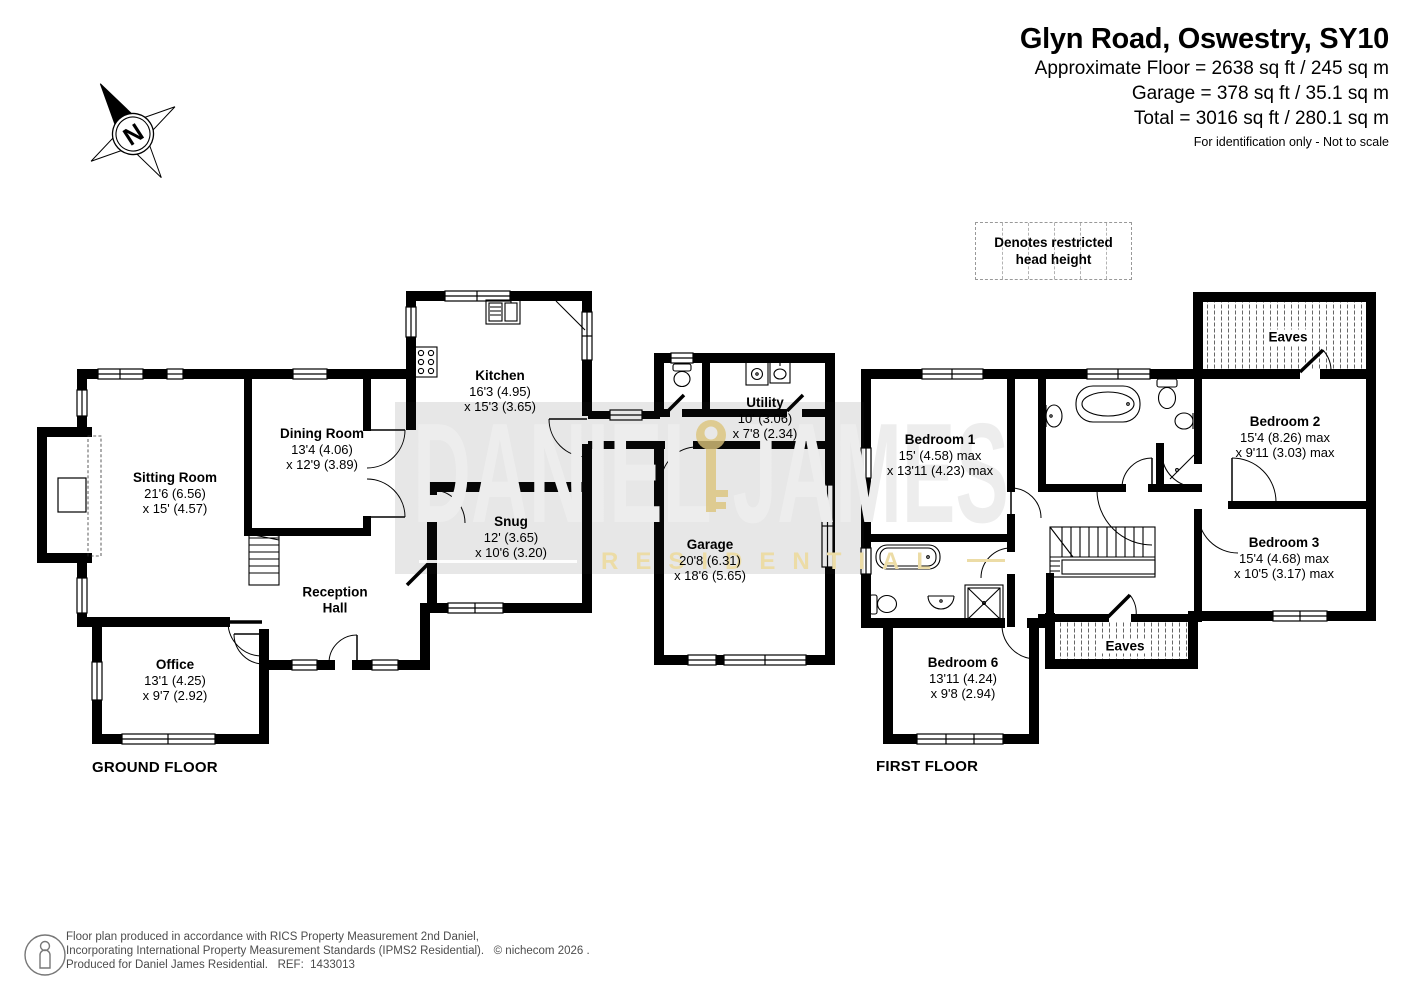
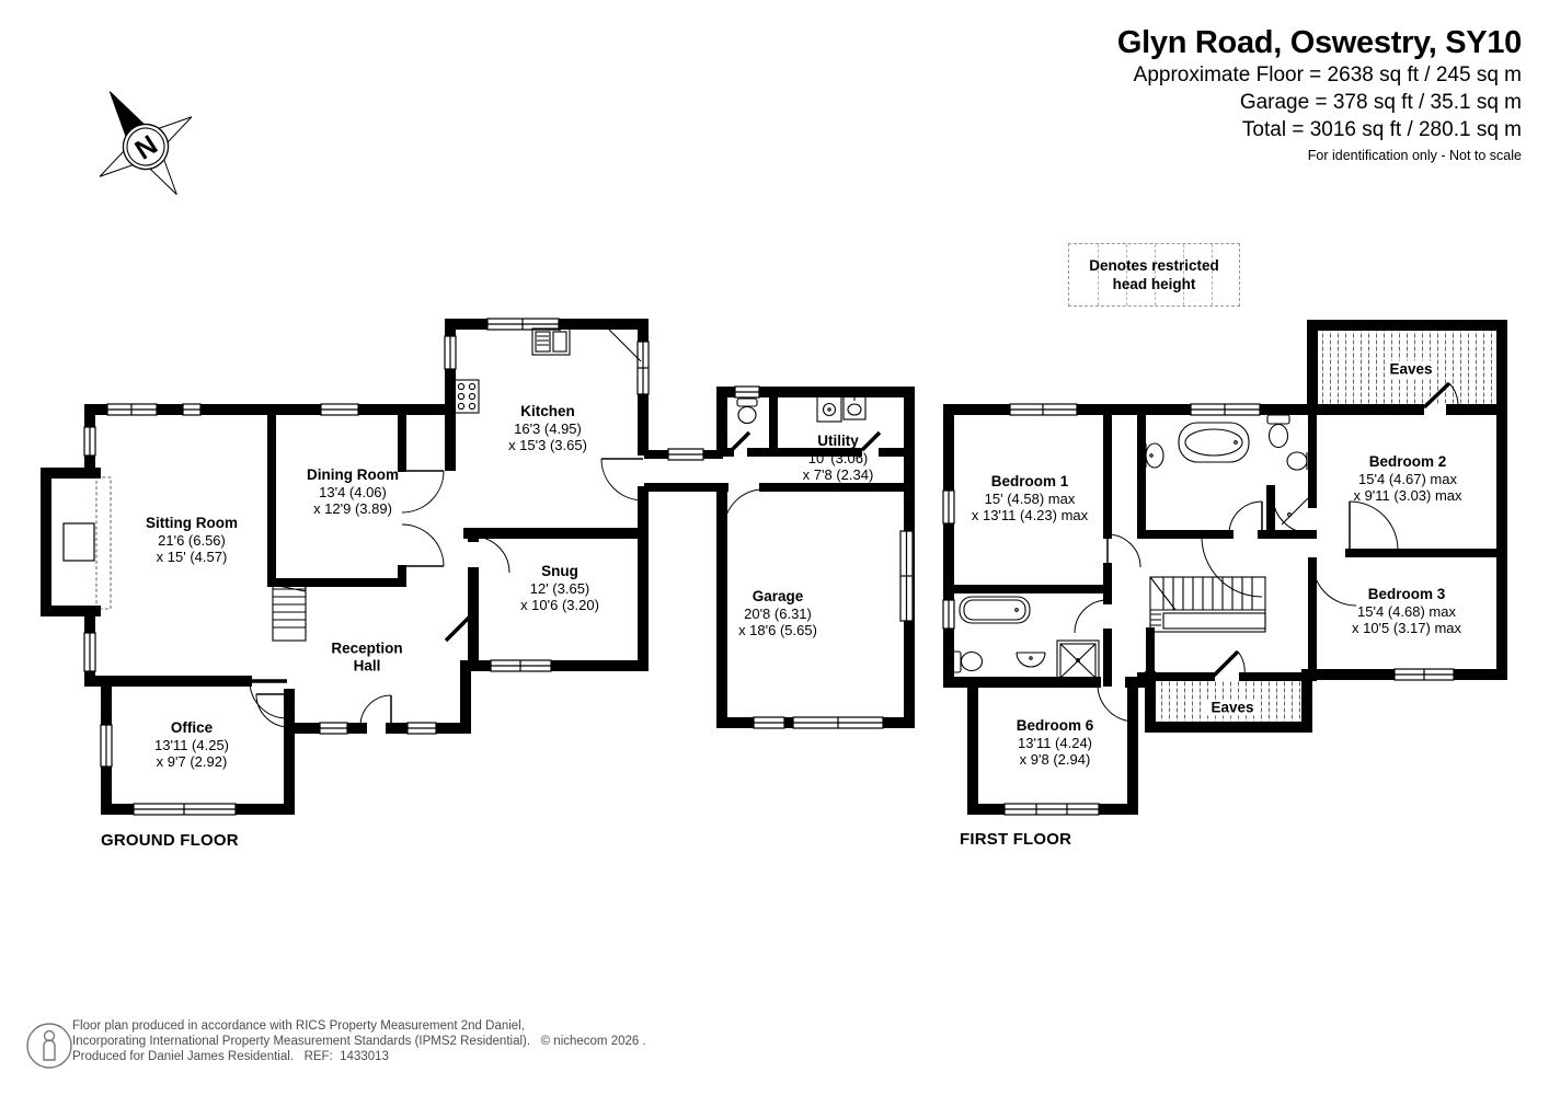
- DANIEL JAMES
- RESIDENTIAL
  Glyn Road, Oswestry, SY10
  Approximate Floor = 2638 sq ft / 245 sq m
  Garage = 378 sq ft / 35.1 sq m
  Total = 3016 sq ft / 280.1 sq m
  For identification only - Not to scale
  Denotes restricted head height
  Sitting Room
  21'6 (6.56)
  x 15' (4.57)
  Dining Room
  13'4 (4.06)
  x 12'9 (3.89)
  Kitchen
  16'3 (4.95)
  x 15'3 (3.65)
  Utility
  10' (3.06)
  x 7'8 (2.34)
  Snug
  12' (3.65)
  x 10'6 (3.20)
  Garage
  20'8 (6.31)
  x 18'6 (5.65)
  Reception
  Hall
  Office
- 13'1 (4.25)
+ 13'11 (4.25)
  x 9'7 (2.92)
  Bedroom 1
  15' (4.58) max
  x 13'11 (4.23) max
  Bedroom 2
- 15'4 (8.26) max
+ 15'4 (4.67) max
  x 9'11 (3.03) max
  Bedroom 3
  15'4 (4.68) max
  x 10'5 (3.17) max
  Bedroom 6
  13'11 (4.24)
  x 9'8 (2.94)
  Eaves
  Eaves
  GROUND FLOOR
  FIRST FLOOR
  Floor plan produced in accordance with RICS Property Measurement 2nd Daniel, Incorporating International Property Measurement Standards (IPMS2 Residential). © nichecom 2026 . Produced for Daniel James Residential. REF: 1433013
